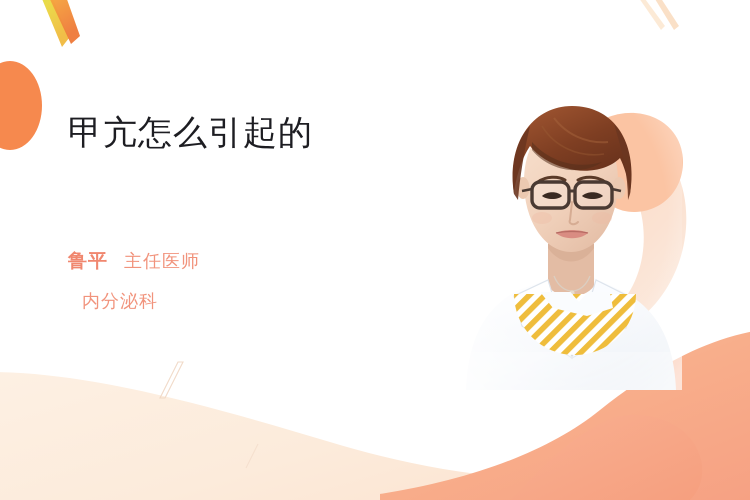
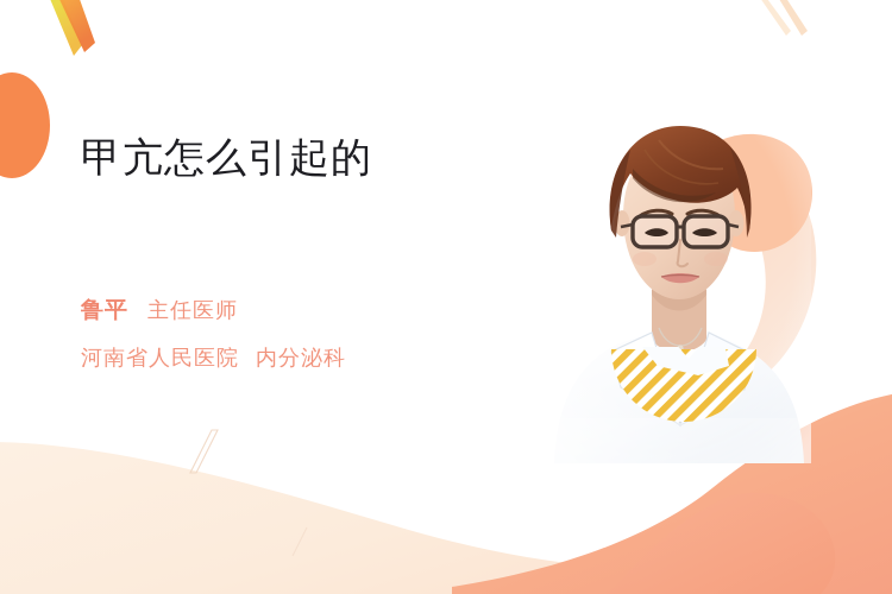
  甲亢怎么引起的
  鲁平
  主任医师
+ 河南省人民医院
  内分泌科
